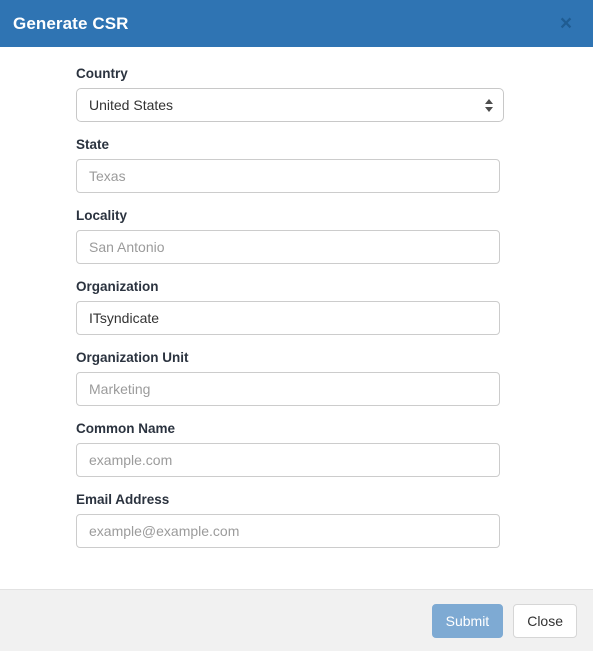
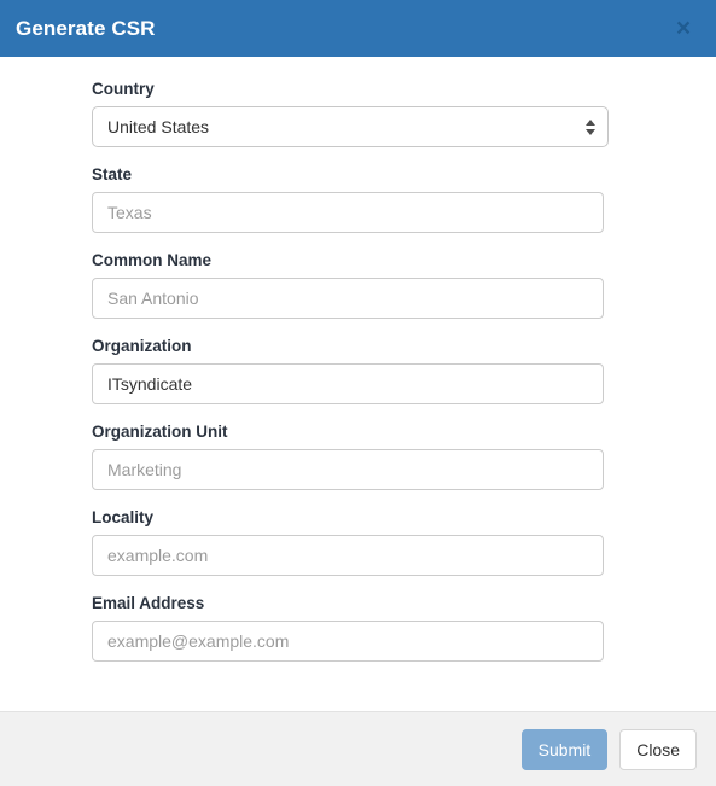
  Generate CSR
  ×
  Country
  United States
  State
  Texas
- Locality
+ Common Name
  San Antonio
  Organization
  ITsyndicate
  Organization Unit
  Marketing
- Common Name
+ Locality
  example.com
  Email Address
  example@example.com
  Submit
  Close
